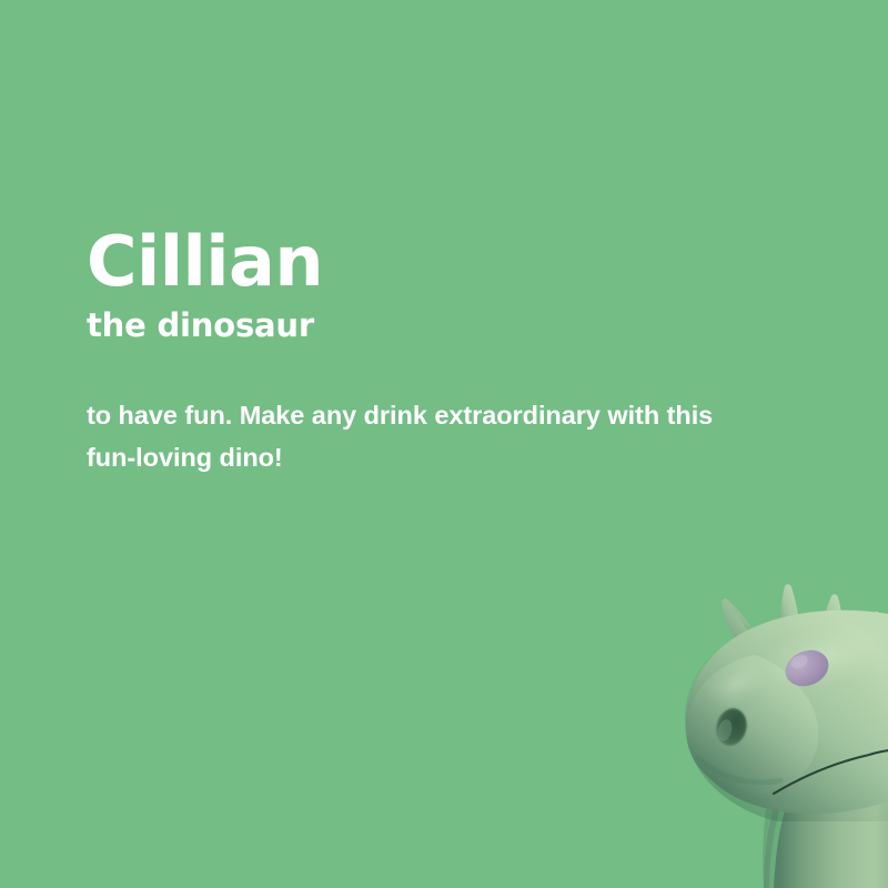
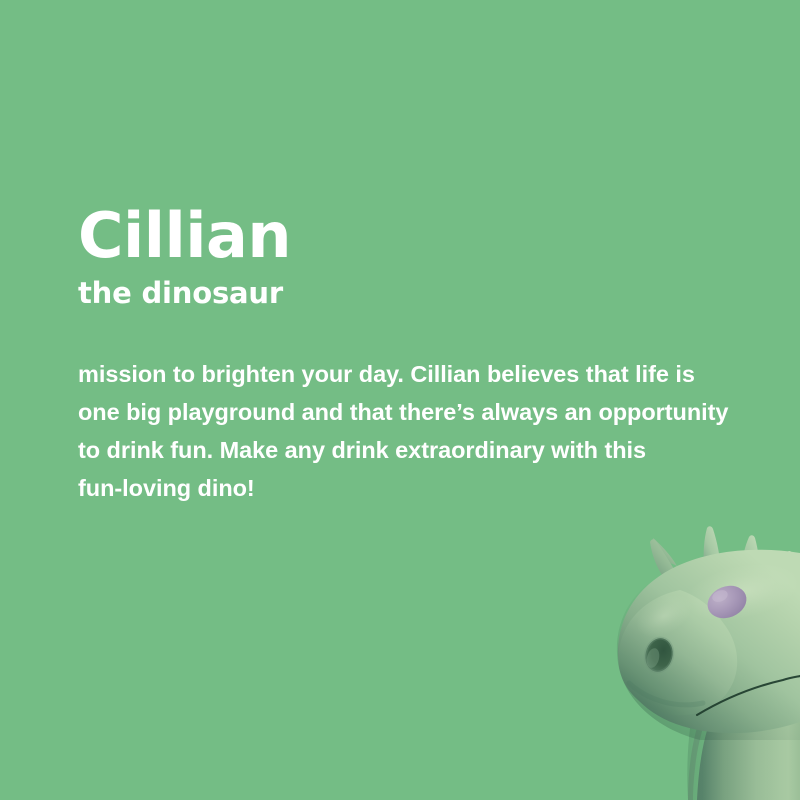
  Cillian
  the dinosaur
+ mission to brighten your day. Cillian believes that life is
+ one big playground and that there’s always an opportunity
- to have fun. Make any drink extraordinary with this
+ to drink fun. Make any drink extraordinary with this
  fun-loving dino!
